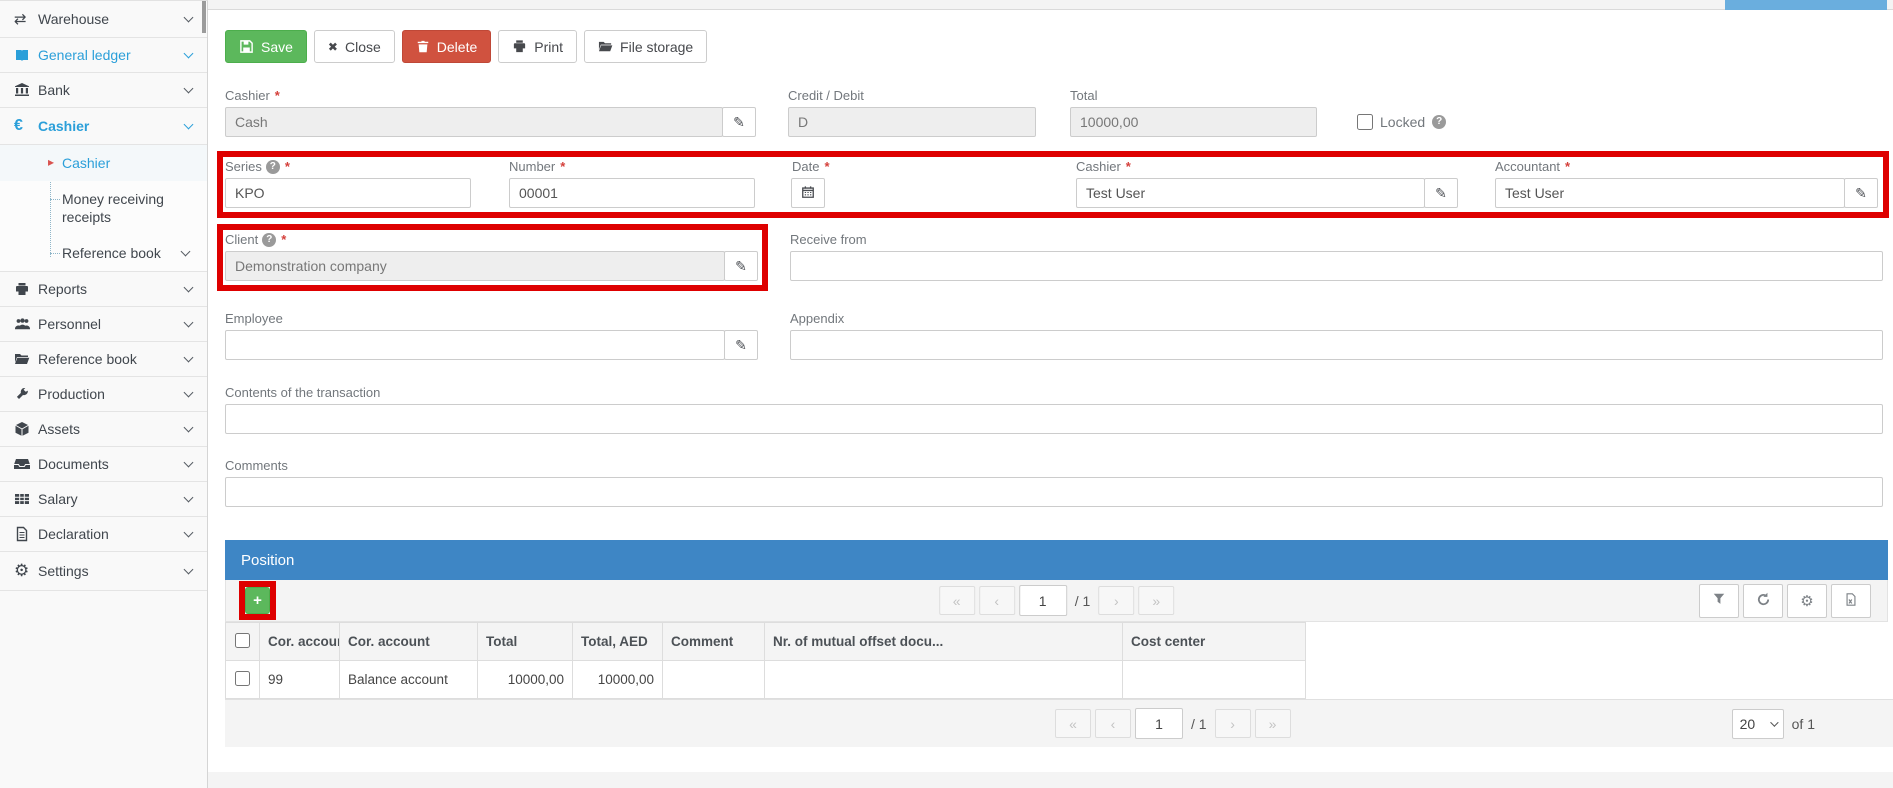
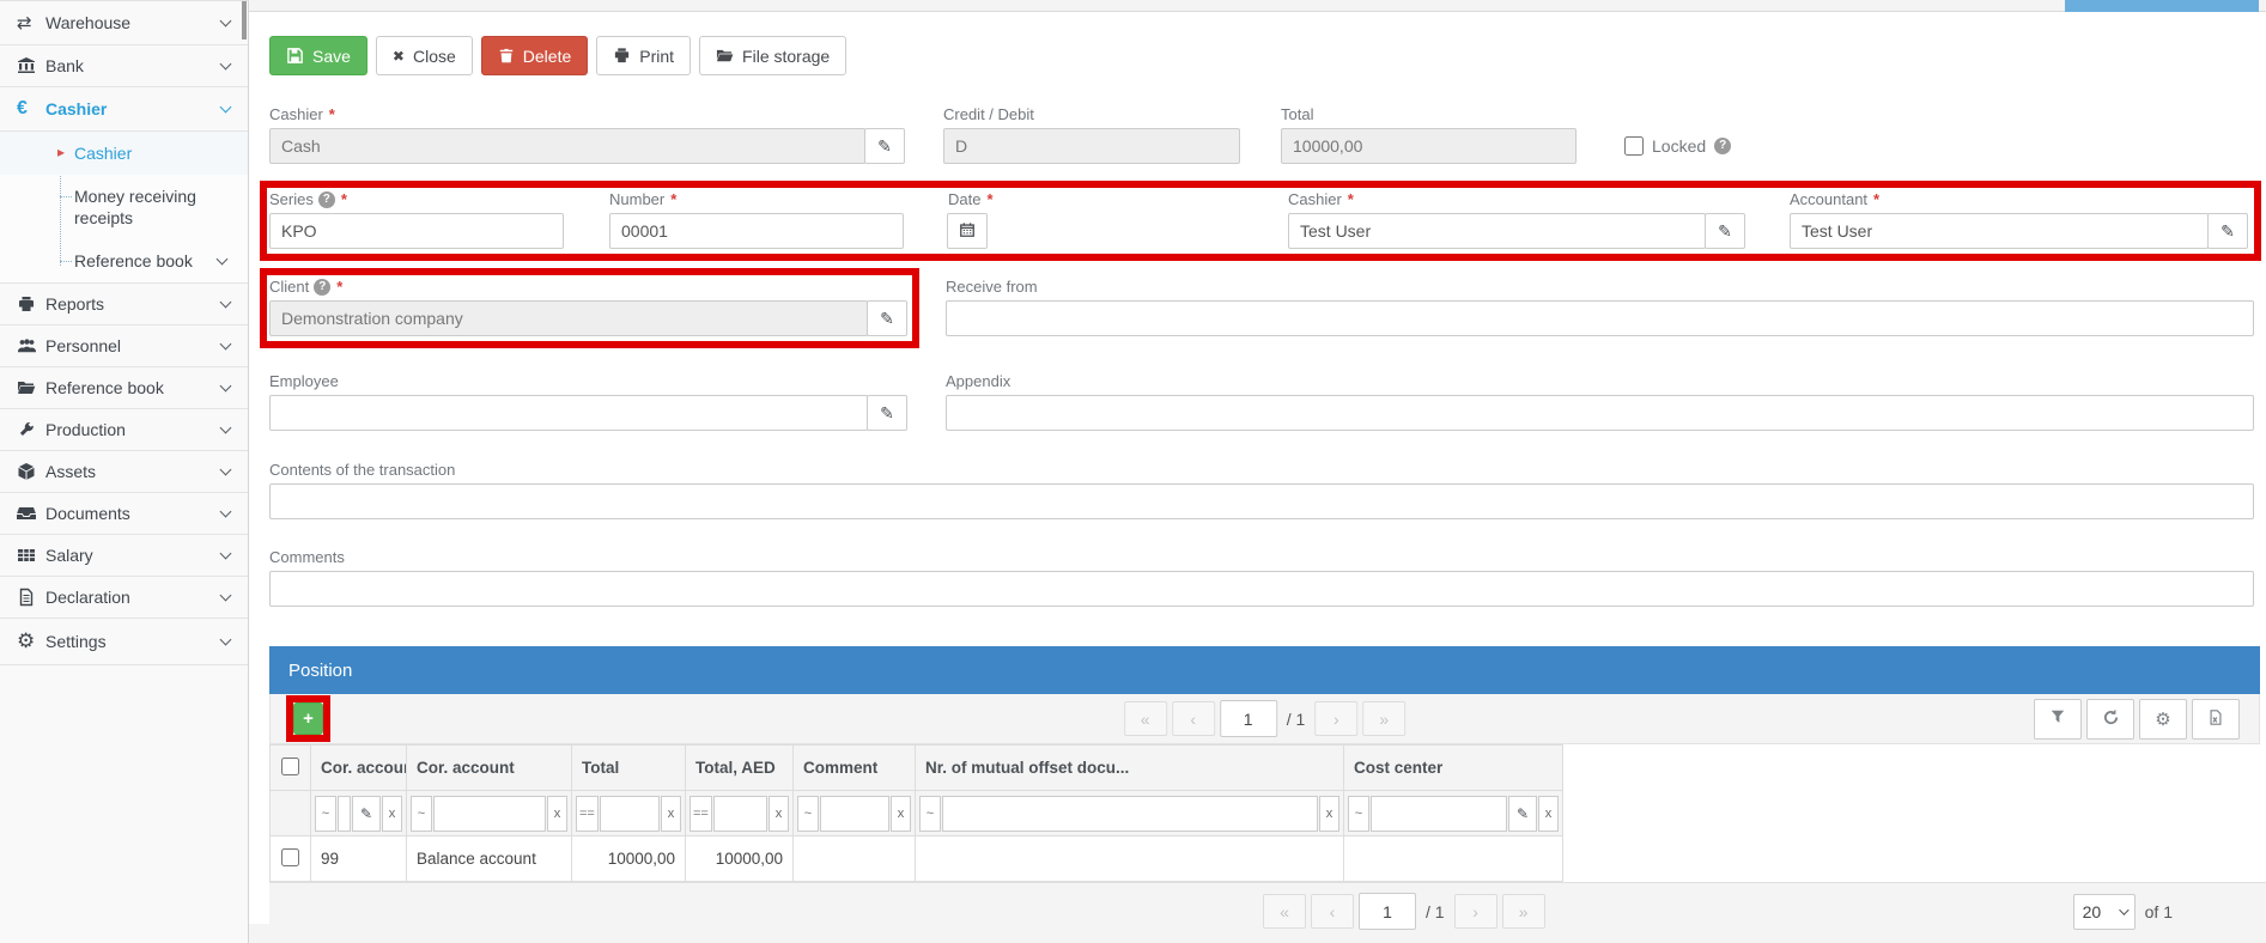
  ⇄
  Warehouse
- General ledger
  Bank
  €
  Cashier
  ▸
  Cashier
  Money receiving receipts
  Reference book
  Reports
  Personnel
  Reference book
  Production
  Assets
  Documents
  Salary
  Declaration
  ⚙
  Settings
  Save
  ✖
  Close
  Delete
  Print
  File storage
  Cashier
  *
  Cash
  ✎
  Credit / Debit
  D
  Total
  10000,00
  Locked
  ?
  Series
  ?
  *
  KPO
  Number
  *
  00001
  Date
  *
  Cashier
  *
  Test User
  ✎
  Accountant
  *
  Test User
  ✎
  Client
  ?
  *
  Demonstration company
  ✎
  Receive from
  Employee
  ✎
  Appendix
  Contents of the transaction
  Comments
  Position
  +
  «
  ‹
  1
  / 1
  ›
  »
  ⚙
  	Cor. accou	Cor. account	Total	Total, AED	Comment	Nr. of mutual offset docu...	Cost center
+ 	~ ✎ x	~ x	== x	== x	~ x	~ x	~ ✎ x
  	99	Balance account	10000,00	10000,00
  «
  ‹
  1
  / 1
  ›
  »
  20
  of 1
